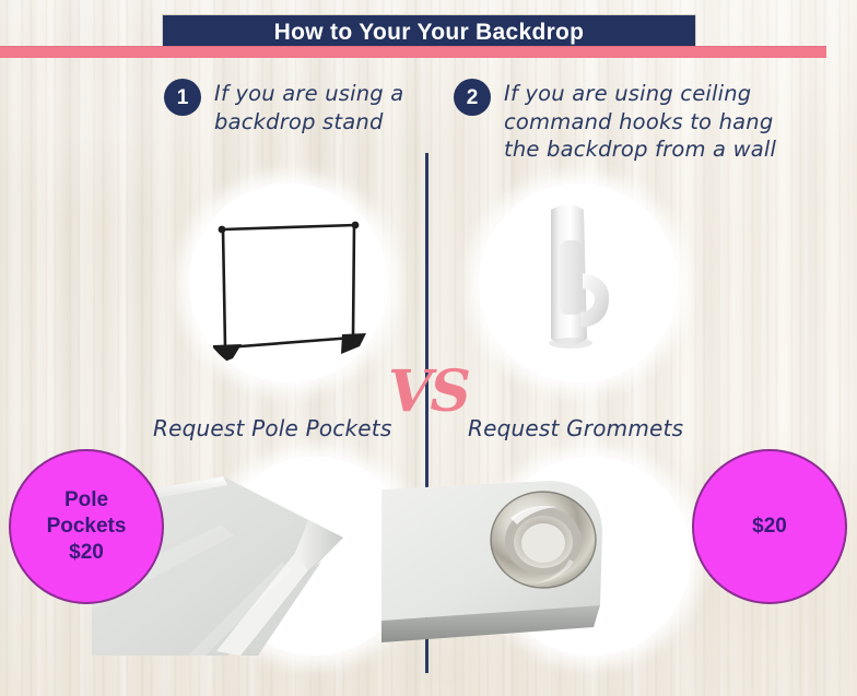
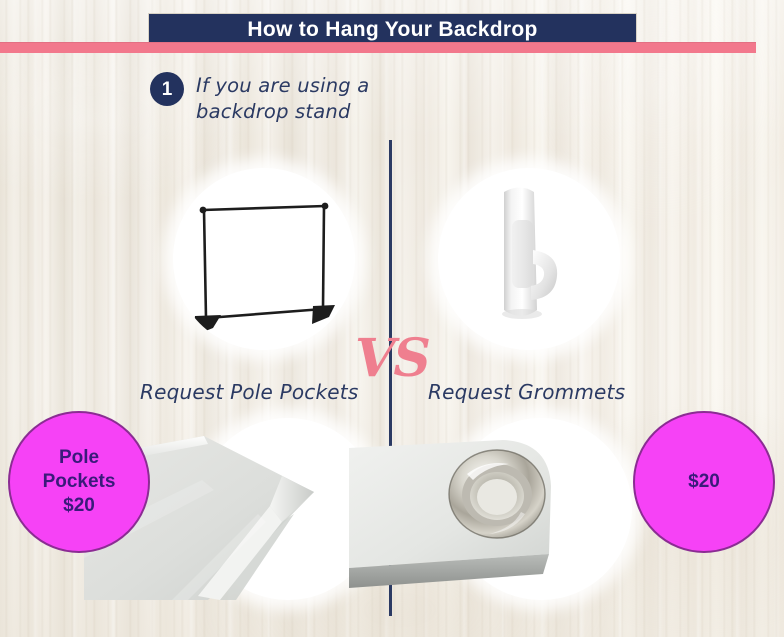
- How to Your Your Backdrop
+ How to Hang Your Backdrop
  1
  If you are using a backdrop stand
- 2
- If you are using ceiling command hooks to hang the backdrop from a wall
  VS
  Request Pole Pockets
  Request Grommets
  Pole
  Pockets
  $20
  $20
